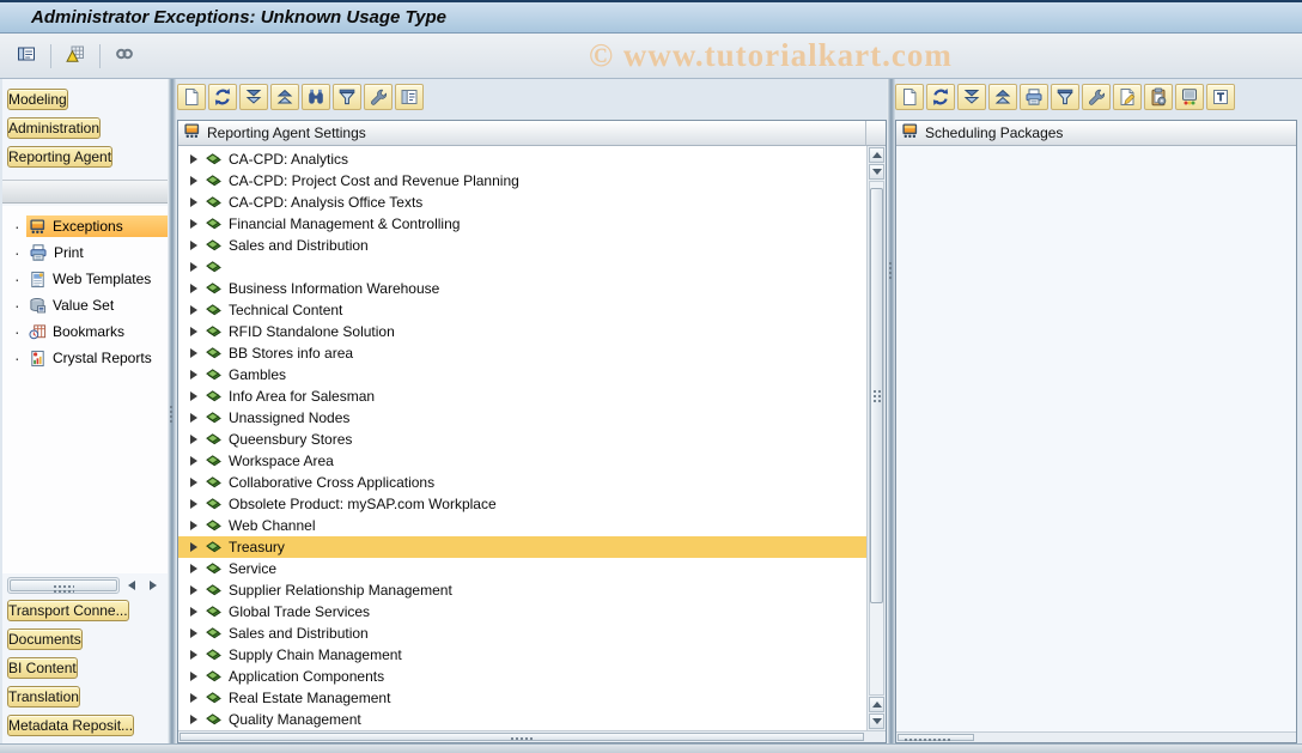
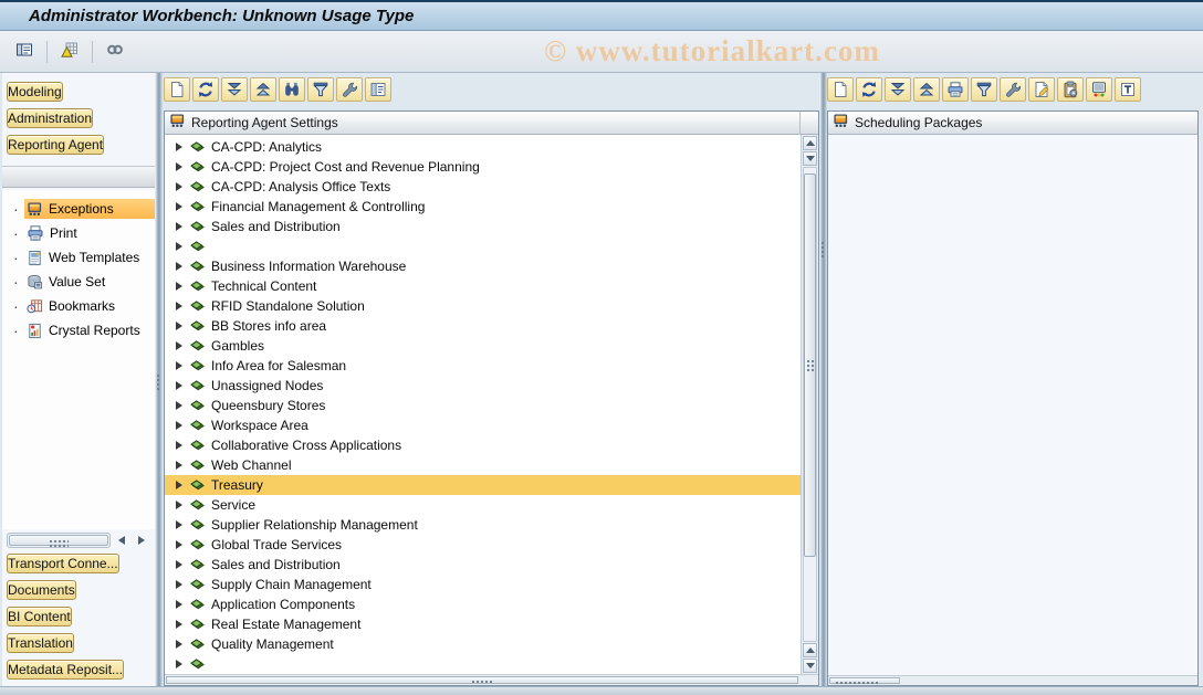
- Administrator Exceptions: Unknown Usage Type
+ Administrator Workbench: Unknown Usage Type
  © www.tutorialkart.com
  Modeling
  Administration
  Reporting Agent
  ·
  Exceptions
  ·
  Print
  ·
  Web Templates
  ·
  Value Set
  ·
  Bookmarks
  ·
  Crystal Reports
  Transport Conne...
  Documents
  BI Content
  Translation
  Metadata Reposit...
  Reporting Agent Settings
  CA-CPD: Analytics
  CA-CPD: Project Cost and Revenue Planning
  CA-CPD: Analysis Office Texts
  Financial Management & Controlling
  Sales and Distribution
  Business Information Warehouse
  Technical Content
  RFID Standalone Solution
  BB Stores info area
  Gambles
  Info Area for Salesman
  Unassigned Nodes
  Queensbury Stores
  Workspace Area
  Collaborative Cross Applications
- Obsolete Product: mySAP.com Workplace
  Web Channel
  Treasury
  Service
  Supplier Relationship Management
  Global Trade Services
  Sales and Distribution
  Supply Chain Management
  Application Components
  Real Estate Management
  Quality Management
  Scheduling Packages
